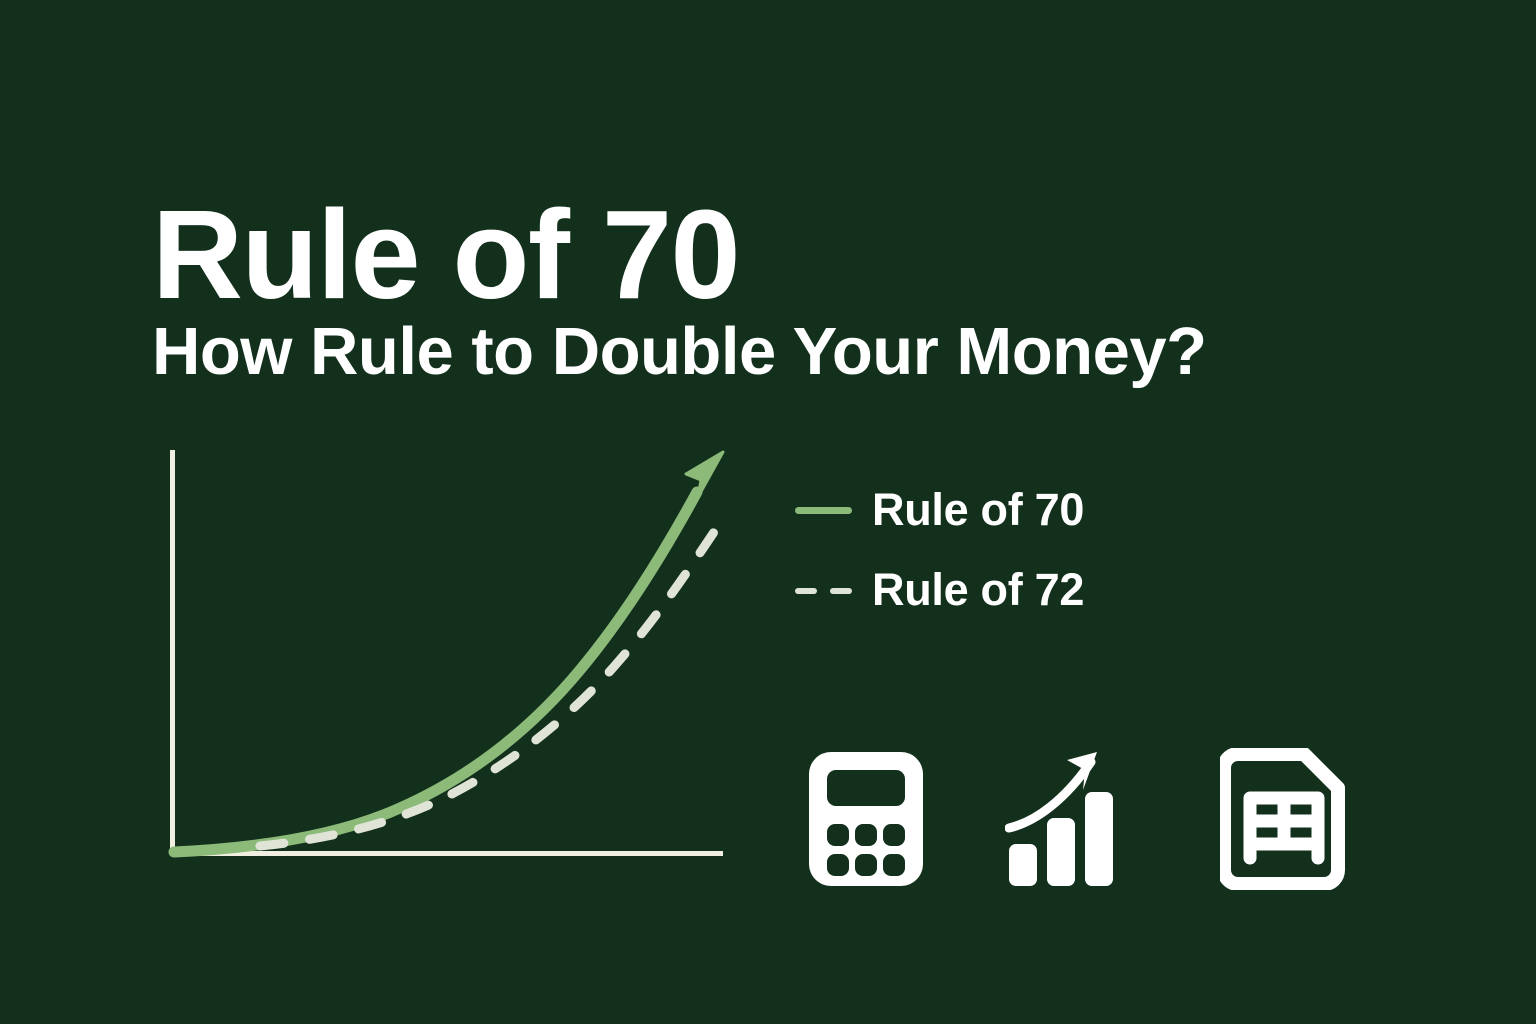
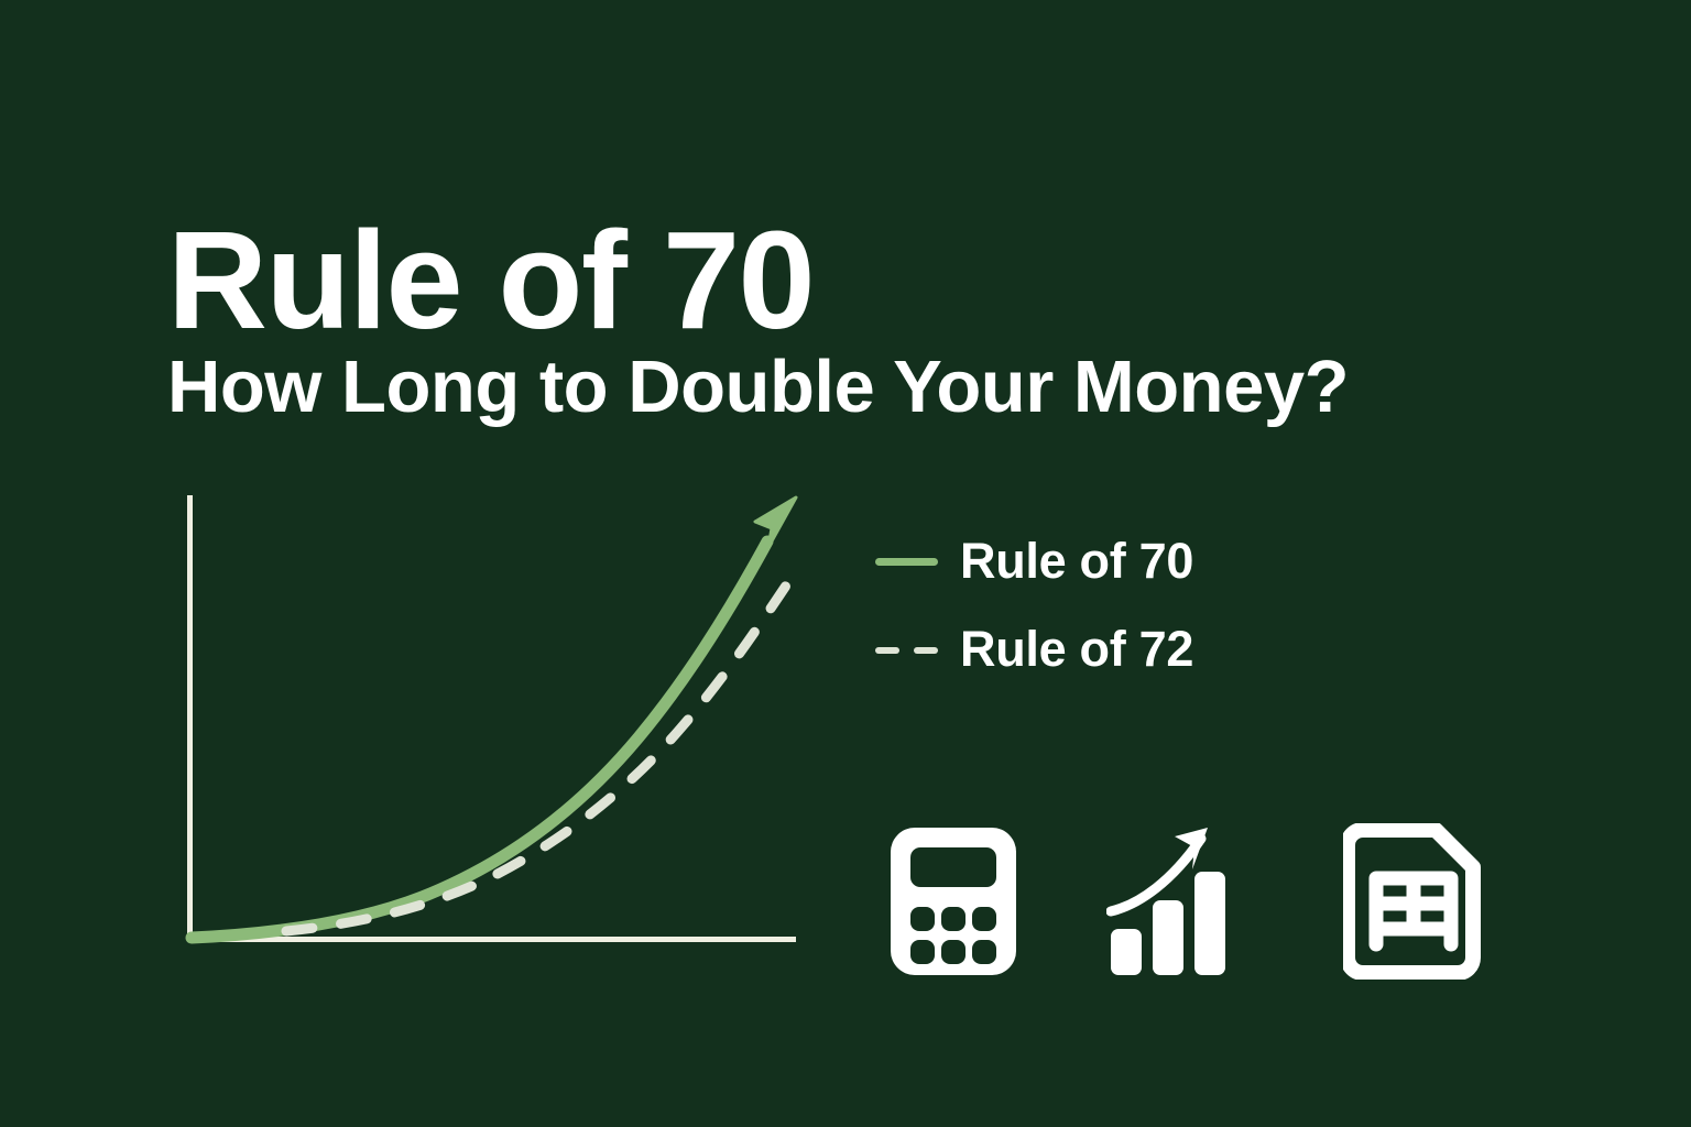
  Rule of 70
- How Rule to Double Your Money?
+ How Long to Double Your Money?
  Rule of 70
  Rule of 72
